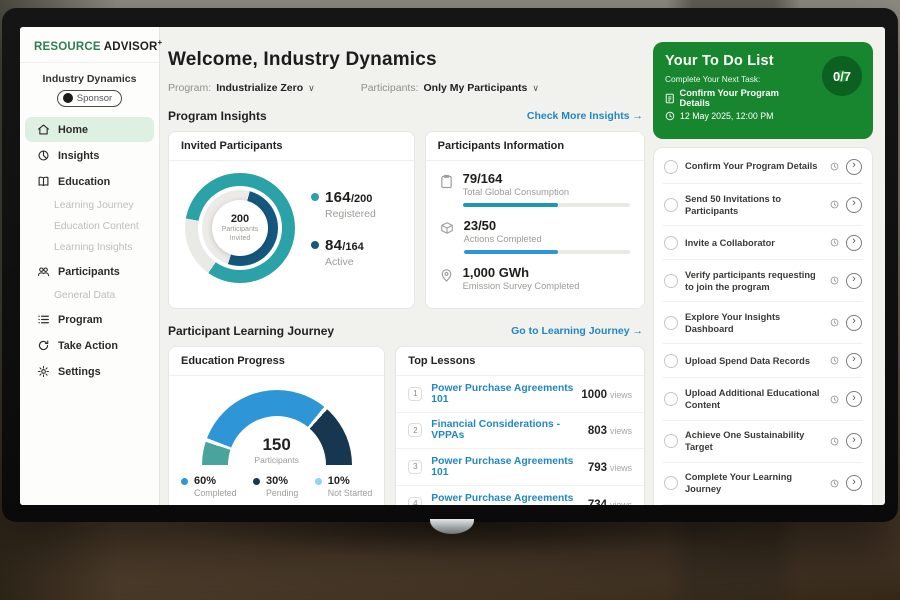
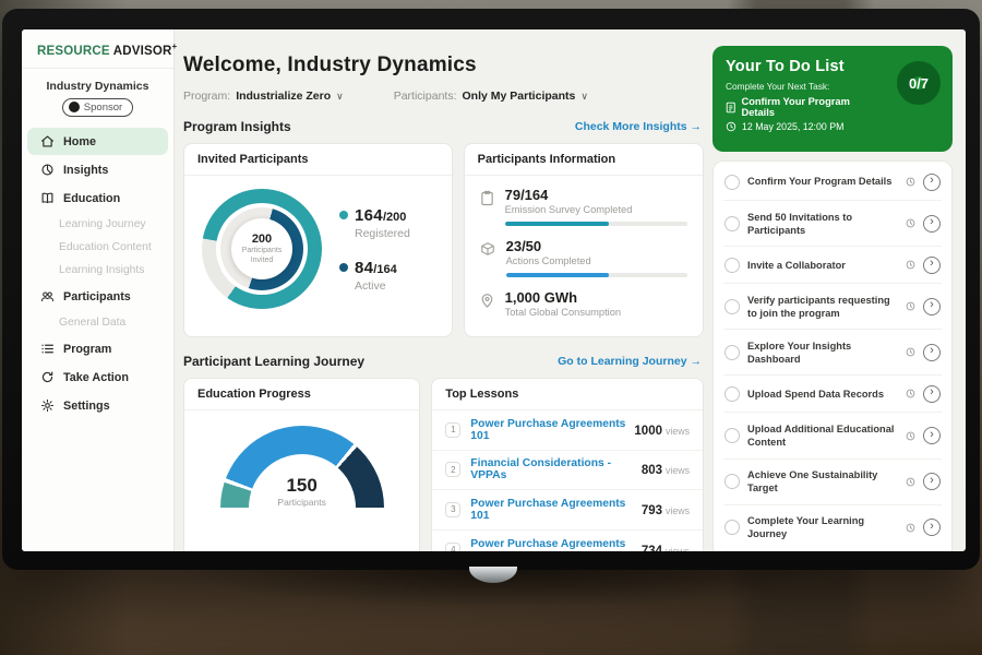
  RESOURCE ADVISOR+
  Industry Dynamics
  Sponsor
  Home
  Insights
  Education
  Learning Journey
  Education Content
  Learning Insights
  Participants
  General Data
  Program
  Take Action
  Settings
  Welcome, Industry Dynamics
  Program: Industrialize Zero ∨
  Participants: Only My Participants ∨
  Program Insights
  Check More Insights →
  Invited Participants
  200
  164/200
  Registered
  84/164
  Active
  Participants Information
  79/164
- Total Global Consumption
+ Emission Survey Completed
  23/50
  Actions Completed
  1,000 GWh
- Emission Survey Completed
+ Total Global Consumption
  Participant Learning Journey
  Go to Learning Journey →
  Education Progress
  150
  Participants
- 60%
- Completed
- 30%
- Pending
- 10%
- Not Started
  Top Lessons
  1
  Power Purchase Agreements 101
  1000 views
  2
  Financial Considerations - VPPAs
  803 views
  3
  Power Purchase Agreements 101
  793 views
  4
  Power Purchase Agreements
  734 views
  Your To Do List
  Complete Your Next Task:
  Confirm Your Program Details
  12 May 2025, 12:00 PM
  0/7
  Confirm Your Program Details
  ›
  Send 50 Invitations to Participants
  ›
  Invite a Collaborator
  ›
  Verify participants requesting to join the program
  ›
  Explore Your Insights Dashboard
  ›
  Upload Spend Data Records
  ›
  Upload Additional Educational Content
  ›
  Achieve One Sustainability Target
  ›
  Complete Your Learning Journey
  ›
